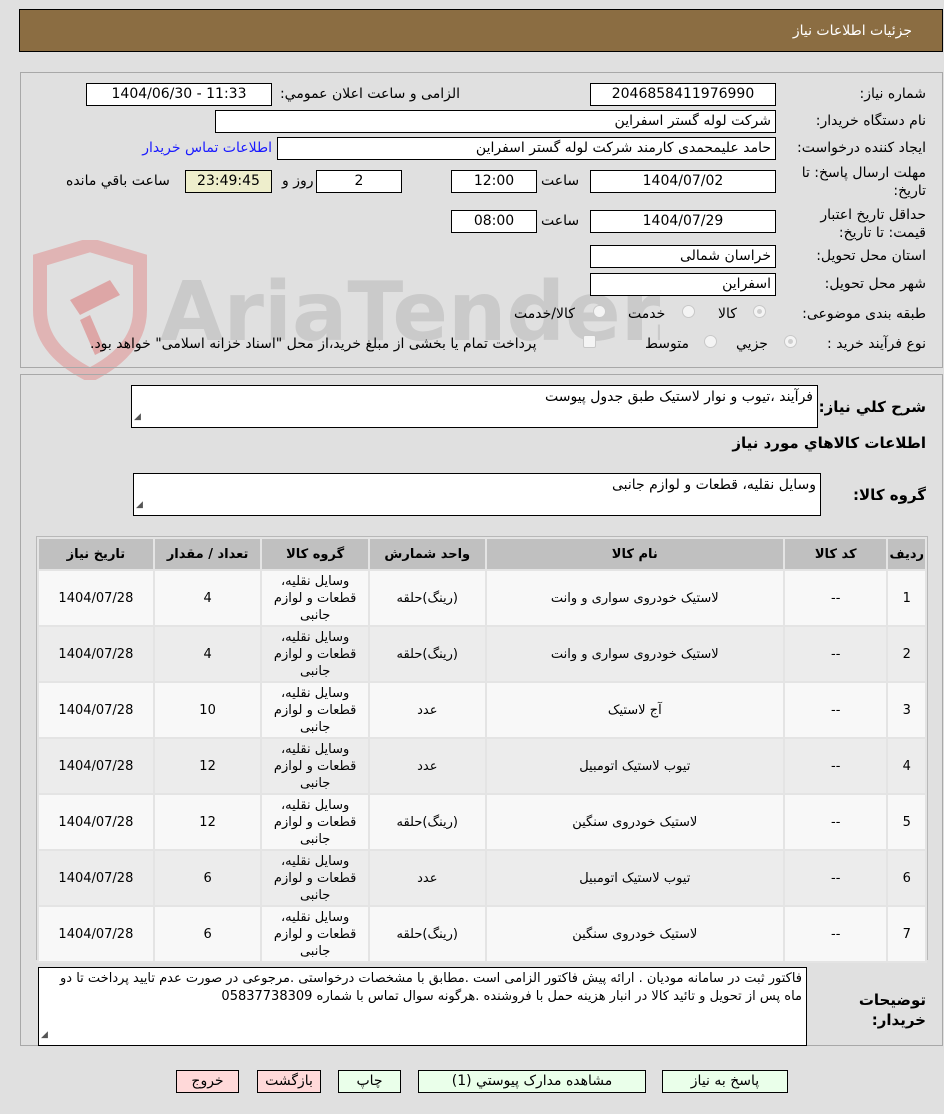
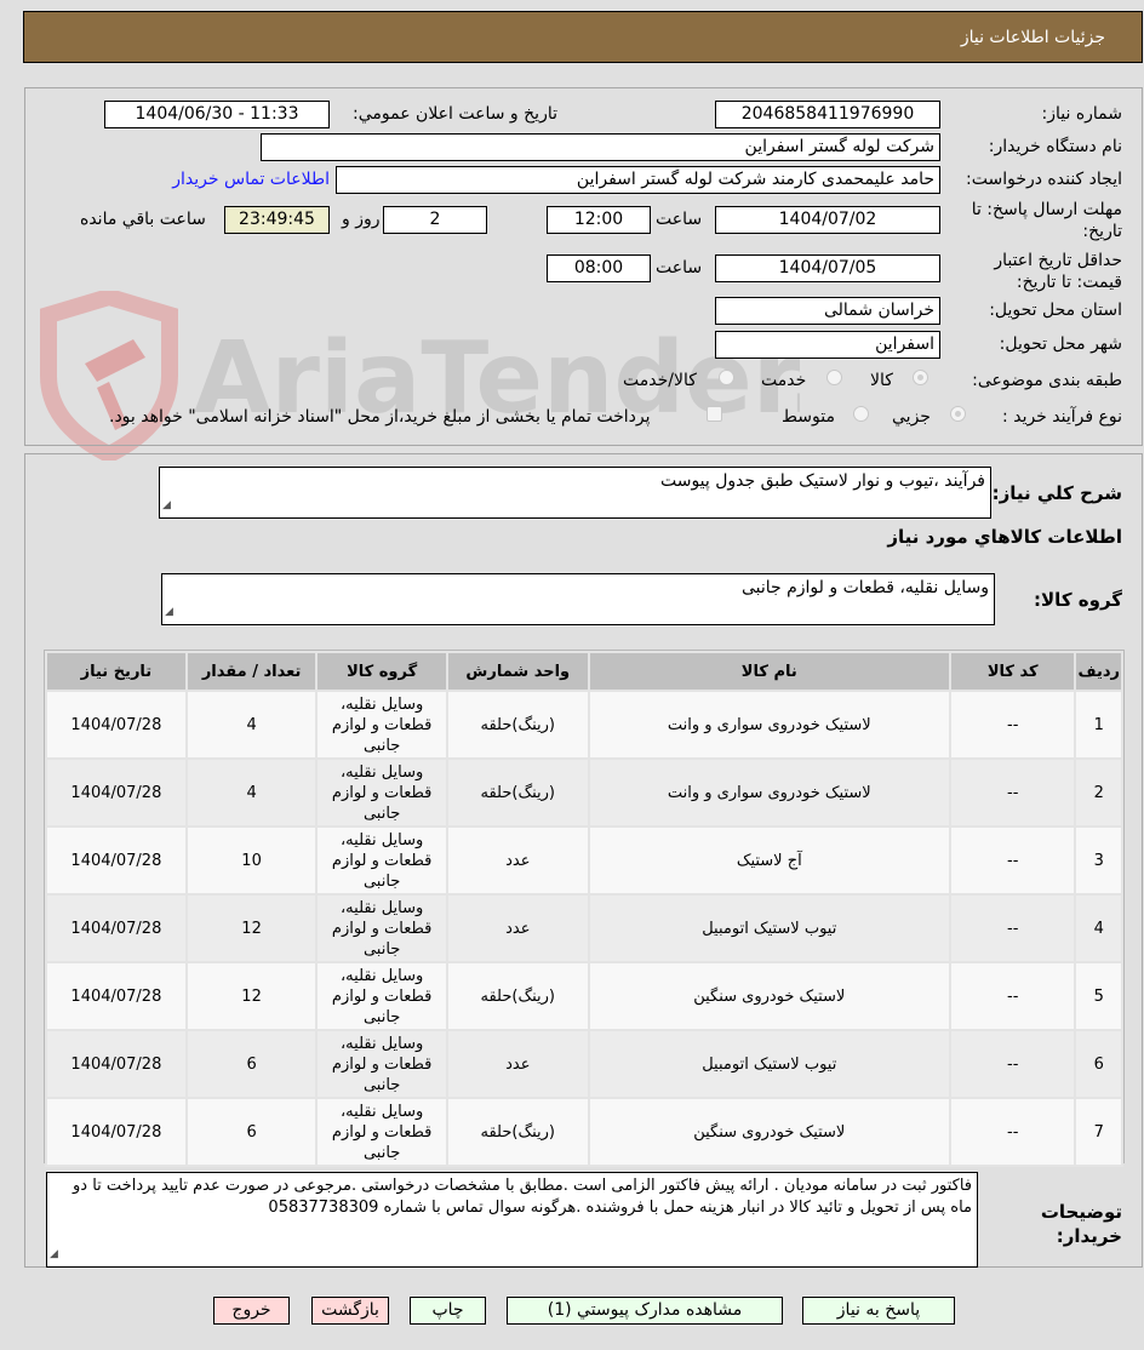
  جزئیات اطلاعات نیاز
  شماره نیاز:
  2046858411976990
- الزامی و ساعت اعلان عمومي:
+ تاریخ و ساعت اعلان عمومي:
  1404/06/30 - 11:33
  نام دستگاه خریدار:
  شرکت لوله گستر اسفراین
  ایجاد کننده درخواست:
  حامد علیمحمدی کارمند شرکت لوله گستر اسفراین
  اطلاعات تماس خریدار
  مهلت ارسال پاسخ: تا تاریخ:
  1404/07/02
  ساعت
  12:00
  2
  روز و
  23:49:45
  ساعت باقي مانده
  حداقل تاریخ اعتبار قیمت: تا تاریخ:
- 1404/07/29
+ 1404/07/05
  ساعت
  08:00
  استان محل تحویل:
  خراسان شمالی
  شهر محل تحویل:
  اسفراین
  طبقه بندی موضوعی:
  کالا
  خدمت
  کالا/خدمت
  نوع فرآیند خرید :
  جزیي
  متوسط
  پرداخت تمام یا بخشی از مبلغ خرید،از محل "اسناد خزانه اسلامی" خواهد بود.
  شرح کلي نیاز:
  فرآیند ،تیوب و نوار لاستیک طبق جدول پیوست
  ◢
  اطلاعات کالاهاي مورد نیاز
  گروه کالا:
  وسایل نقلیه، قطعات و لوازم جانبی
  ◢
  ردیف	کد کالا	نام کالا	واحد شمارش	گروه کالا	تعداد / مقدار	تاریخ نیاز
  1	--	لاستیک خودروی سواری و وانت	(رینگ)حلقه	وسایل نقلیه، قطعات و لوازم جانبی	4	1404/07/28
  2	--	لاستیک خودروی سواری و وانت	(رینگ)حلقه	وسایل نقلیه، قطعات و لوازم جانبی	4	1404/07/28
  3	--	آج لاستیک	عدد	وسایل نقلیه، قطعات و لوازم جانبی	10	1404/07/28
  4	--	تیوب لاستیک اتومبیل	عدد	وسایل نقلیه، قطعات و لوازم جانبی	12	1404/07/28
  5	--	لاستیک خودروی سنگین	(رینگ)حلقه	وسایل نقلیه، قطعات و لوازم جانبی	12	1404/07/28
  6	--	تیوب لاستیک اتومبیل	عدد	وسایل نقلیه، قطعات و لوازم جانبی	6	1404/07/28
  7	--	لاستیک خودروی سنگین	(رینگ)حلقه	وسایل نقلیه، قطعات و لوازم جانبی	6	1404/07/28
  توضیحات خریدار:
  فاکتور ثبت در سامانه مودیان . ارائه پیش فاکتور الزامی است .مطابق با مشخصات درخواستی .مرجوعی در صورت عدم تایید پرداخت تا دو ماه پس از تحویل و تائید کالا در انبار هزینه حمل با فروشنده .هرگونه سوال تماس با شماره 05837738309
  ◢
  پاسخ به نیاز
  مشاهده مدارک پیوستي (1)
  چاپ
  بازگشت
  خروج
